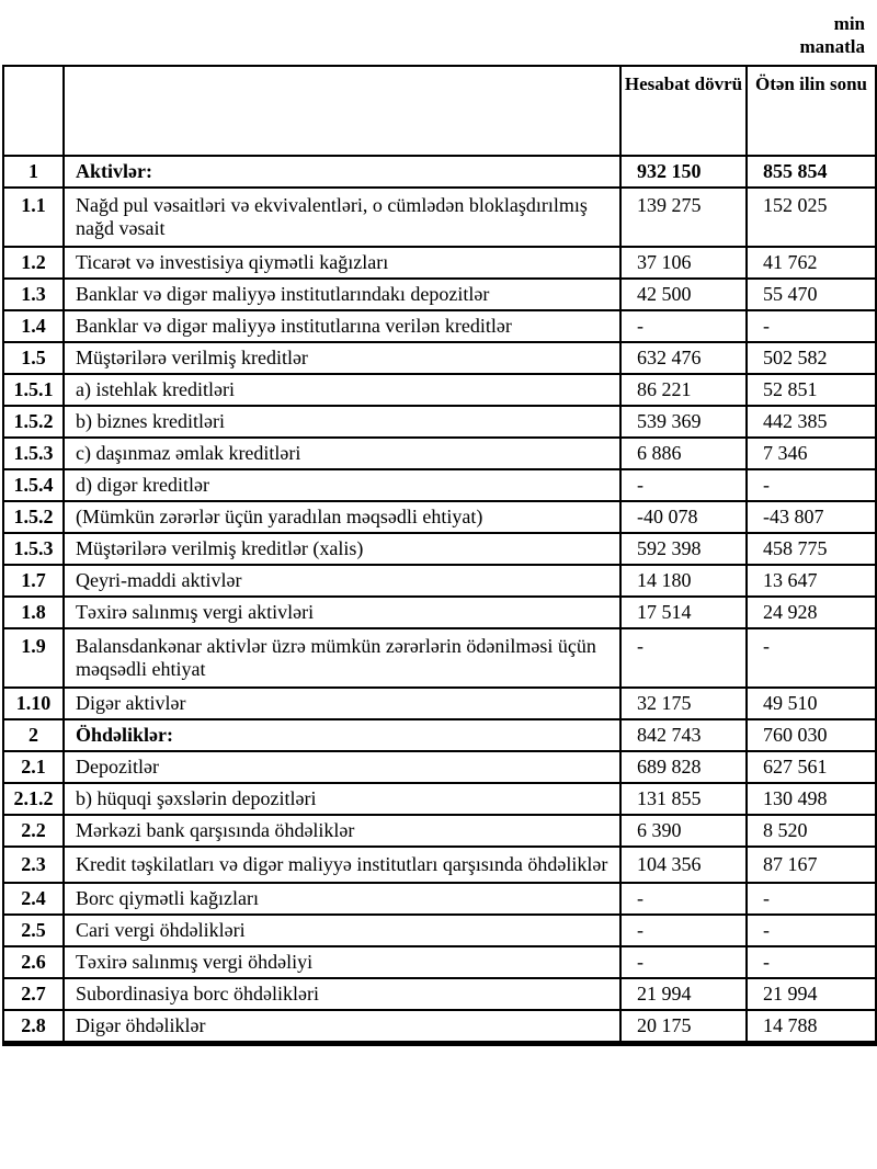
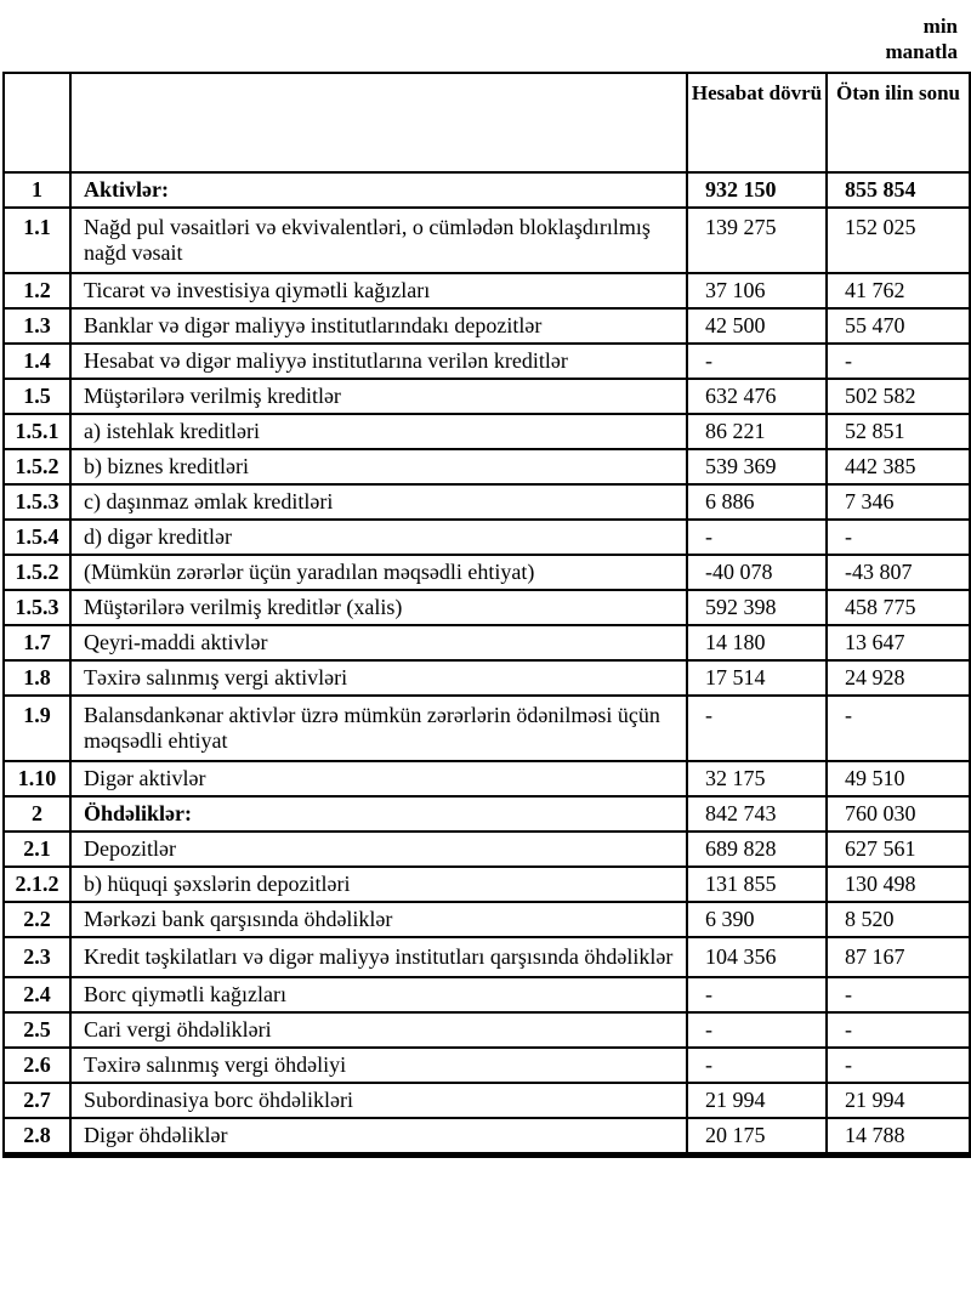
  min
  manatla
  		Hesabat dövrü	Ötən ilin sonu
  1	Aktivlər:	932 150	855 854
  1.1	Nağd pul vəsaitləri və ekvivalentləri, o cümlədən bloklaşdırılmış nağd vəsait	139 275	152 025
  1.2	Ticarət və investisiya qiymətli kağızları	37 106	41 762
  1.3	Banklar və digər maliyyə institutlarındakı depozitlər	42 500	55 470
- 1.4	Banklar və digər maliyyə institutlarına verilən kreditlər	-	-
+ 1.4	Hesabat və digər maliyyə institutlarına verilən kreditlər	-	-
  1.5	Müştərilərə verilmiş kreditlər	632 476	502 582
  1.5.1	a) istehlak kreditləri	86 221	52 851
  1.5.2	b) biznes kreditləri	539 369	442 385
  1.5.3	c) daşınmaz əmlak kreditləri	6 886	7 346
  1.5.4	d) digər kreditlər	-	-
  1.5.2	(Mümkün zərərlər üçün yaradılan məqsədli ehtiyat)	-40 078	-43 807
  1.5.3	Müştərilərə verilmiş kreditlər (xalis)	592 398	458 775
  1.7	Qeyri-maddi aktivlər	14 180	13 647
  1.8	Təxirə salınmış vergi aktivləri	17 514	24 928
  1.9	Balansdankənar aktivlər üzrə mümkün zərərlərin ödənilməsi üçün məqsədli ehtiyat	-	-
  1.10	Digər aktivlər	32 175	49 510
  2	Öhdəliklər:	842 743	760 030
  2.1	Depozitlər	689 828	627 561
  2.1.2	b) hüquqi şəxslərin depozitləri	131 855	130 498
  2.2	Mərkəzi bank qarşısında öhdəliklər	6 390	8 520
  2.3	Kredit təşkilatları və digər maliyyə institutları qarşısında öhdəliklər	104 356	87 167
  2.4	Borc qiymətli kağızları	-	-
  2.5	Cari vergi öhdəlikləri	-	-
  2.6	Təxirə salınmış vergi öhdəliyi	-	-
  2.7	Subordinasiya borc öhdəlikləri	21 994	21 994
  2.8	Digər öhdəliklər	20 175	14 788
